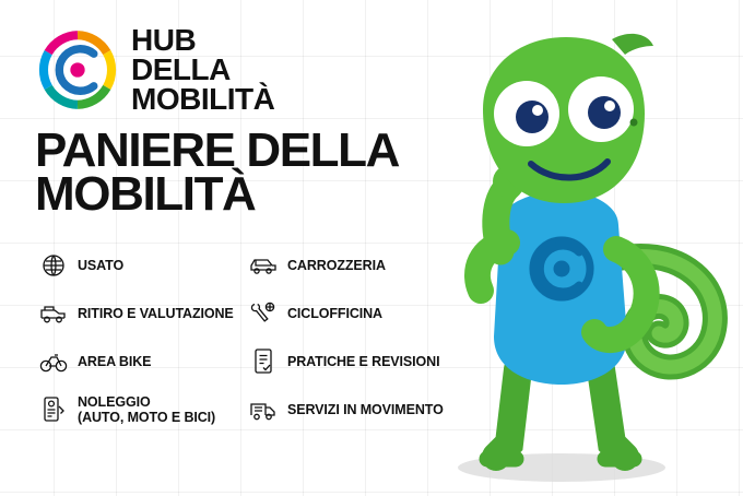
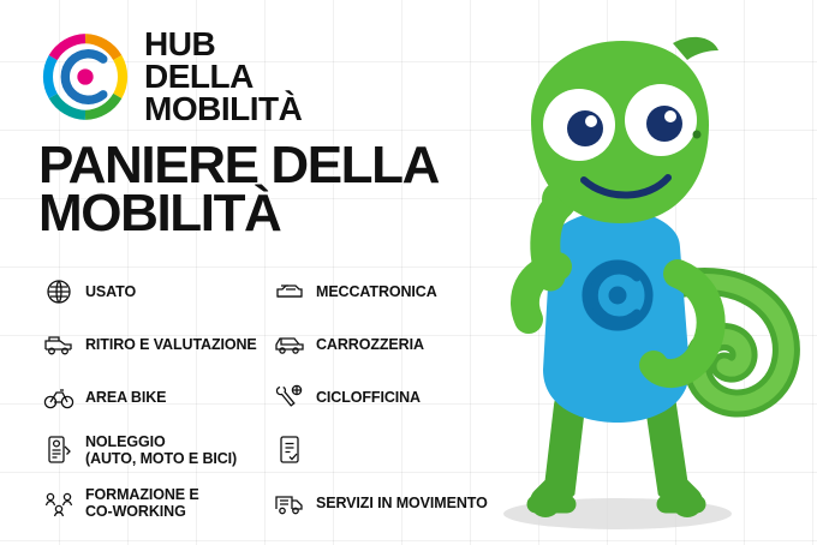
  HUB
  DELLA
  MOBILITÀ
  PANIERE DELLA
  MOBILITÀ
  USATO
  RITIRO E VALUTAZIONE
  AREA BIKE
  NOLEGGIO
  (AUTO, MOTO E BICI)
+ FORMAZIONE E
+ CO-WORKING
+ MECCATRONICA
  CARROZZERIA
  CICLOFFICINA
- PRATICHE E REVISIONI
  SERVIZI IN MOVIMENTO
